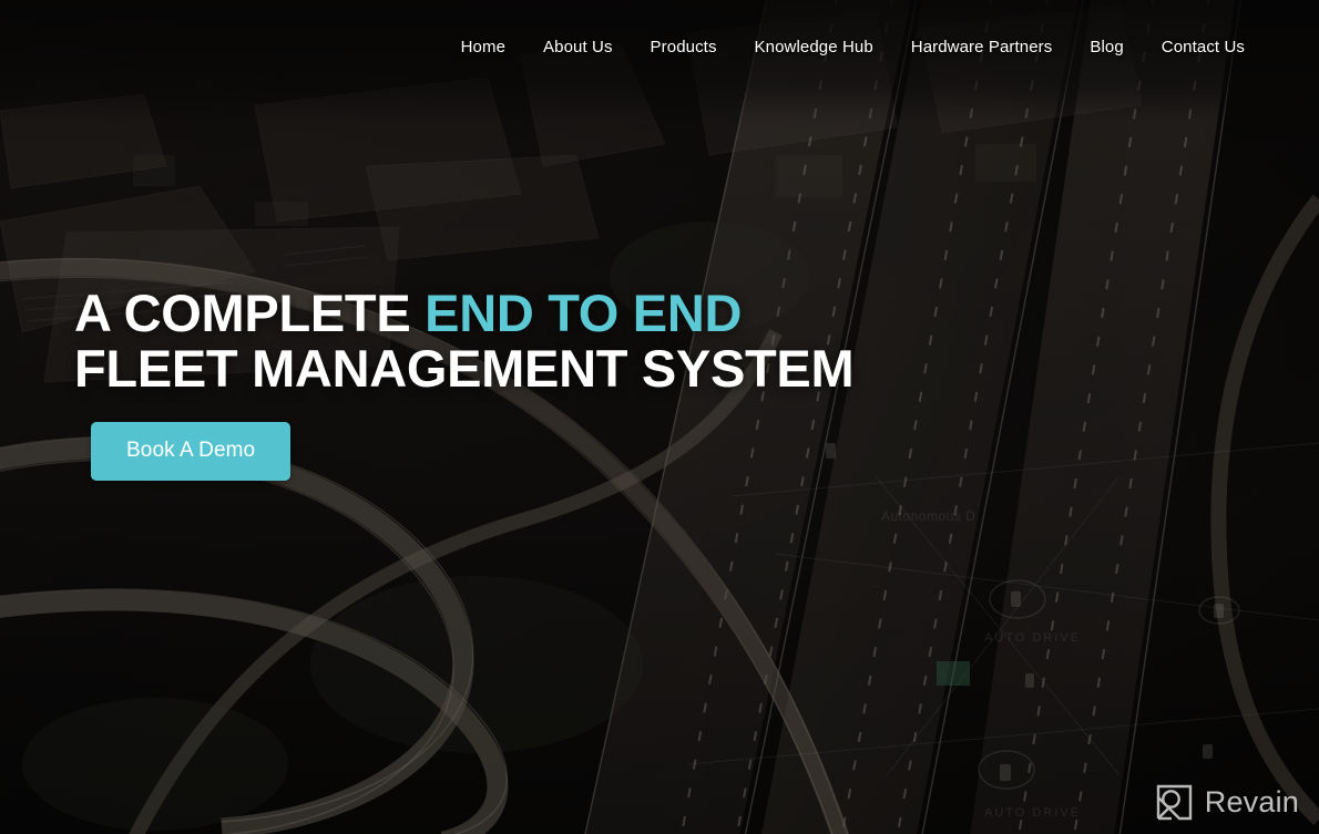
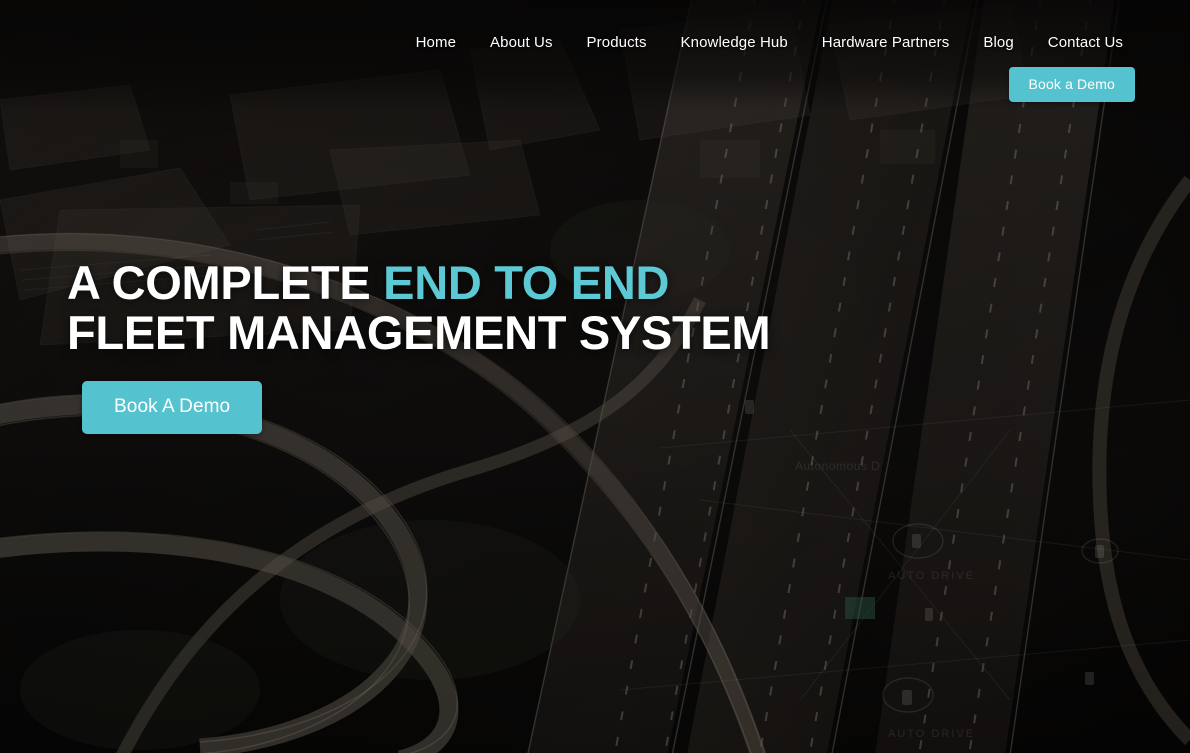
  Autonomous D
  AUTO DRIVE
  AUTO DRIVE
  Home
  About Us
  Products
  Knowledge Hub
  Hardware Partners
  Blog
  Contact Us
+ Book a Demo
  A COMPLETE END TO END
  FLEET MANAGEMENT SYSTEM
  Book A Demo
- Revain
